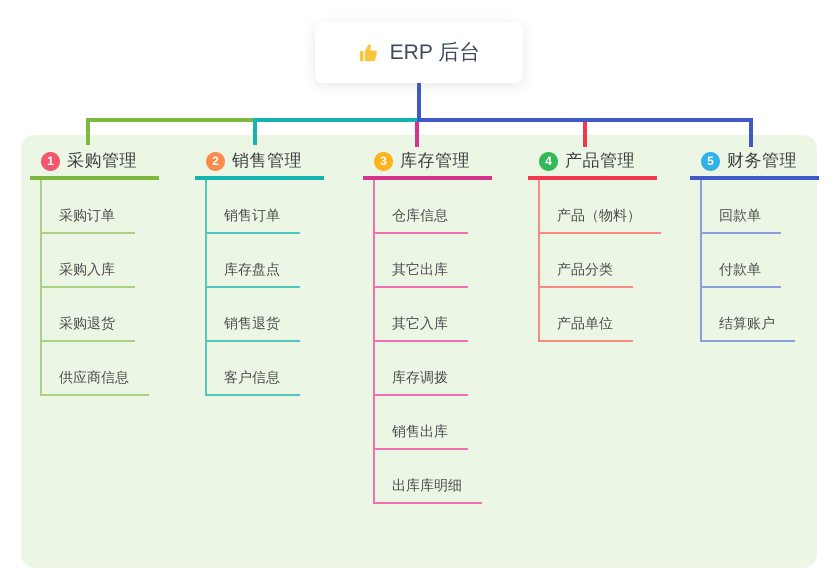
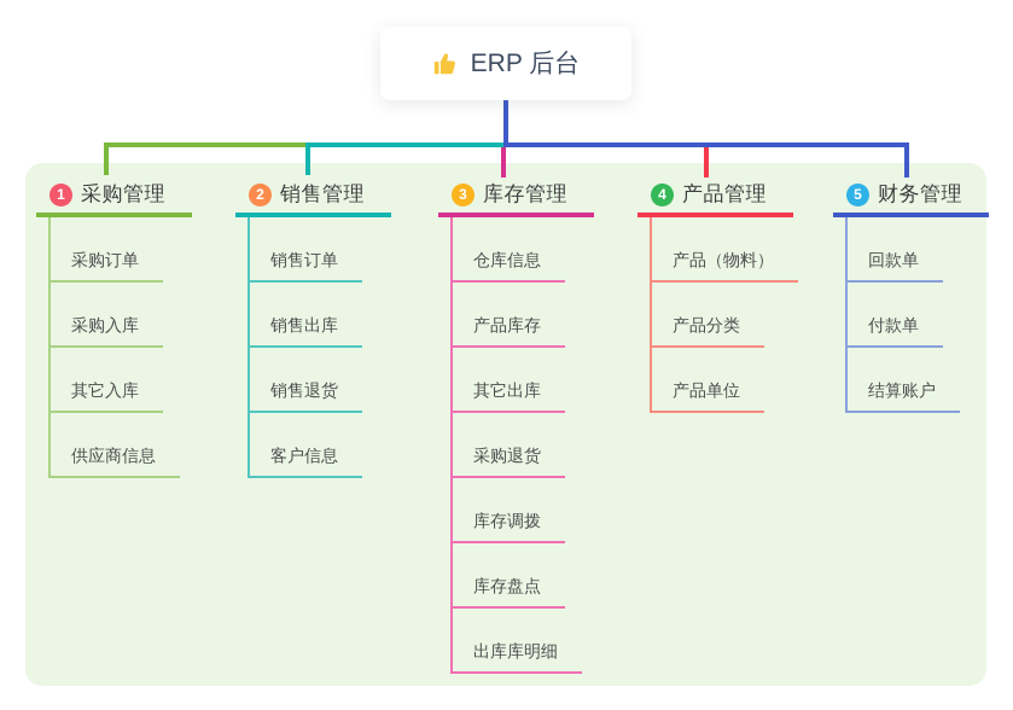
  ERP 后台
  1
  采购管理
  采购订单
  采购入库
- 采购退货
+ 其它入库
  供应商信息
  2
  销售管理
  销售订单
- 库存盘点
+ 销售出库
  销售退货
  客户信息
  3
  库存管理
  仓库信息
+ 产品库存
  其它出库
- 其它入库
+ 采购退货
  库存调拨
- 销售出库
+ 库存盘点
  出库库明细
  4
  产品管理
  产品（物料）
  产品分类
  产品单位
  5
  财务管理
  回款单
  付款单
  结算账户
